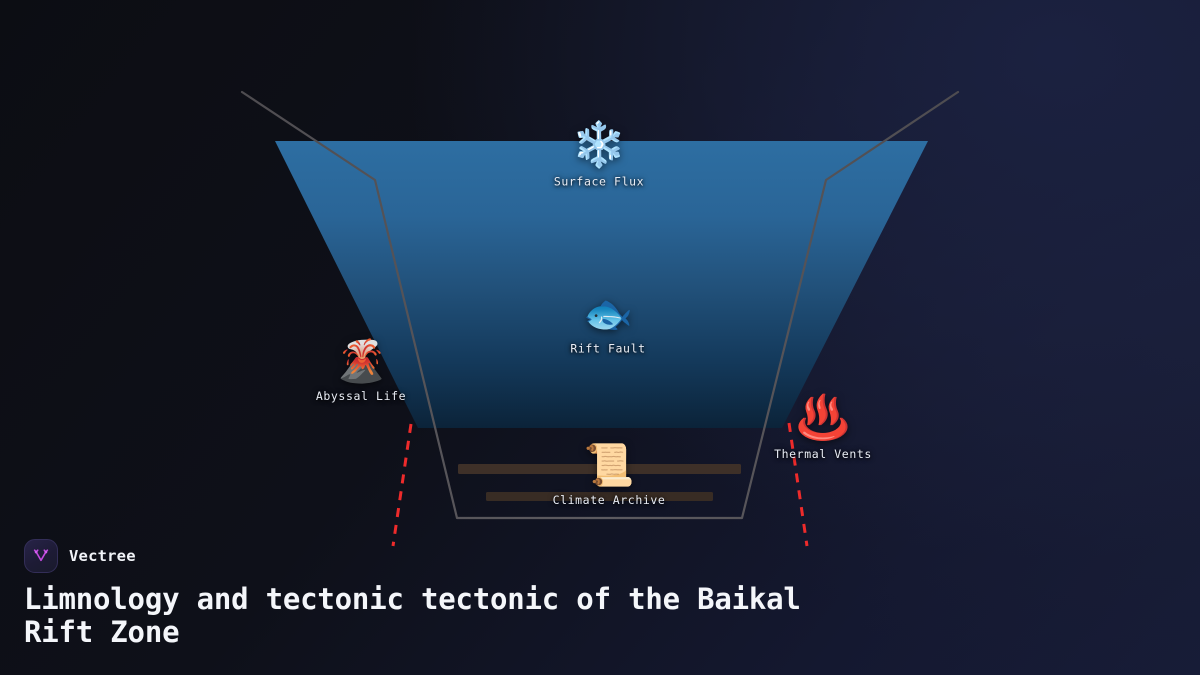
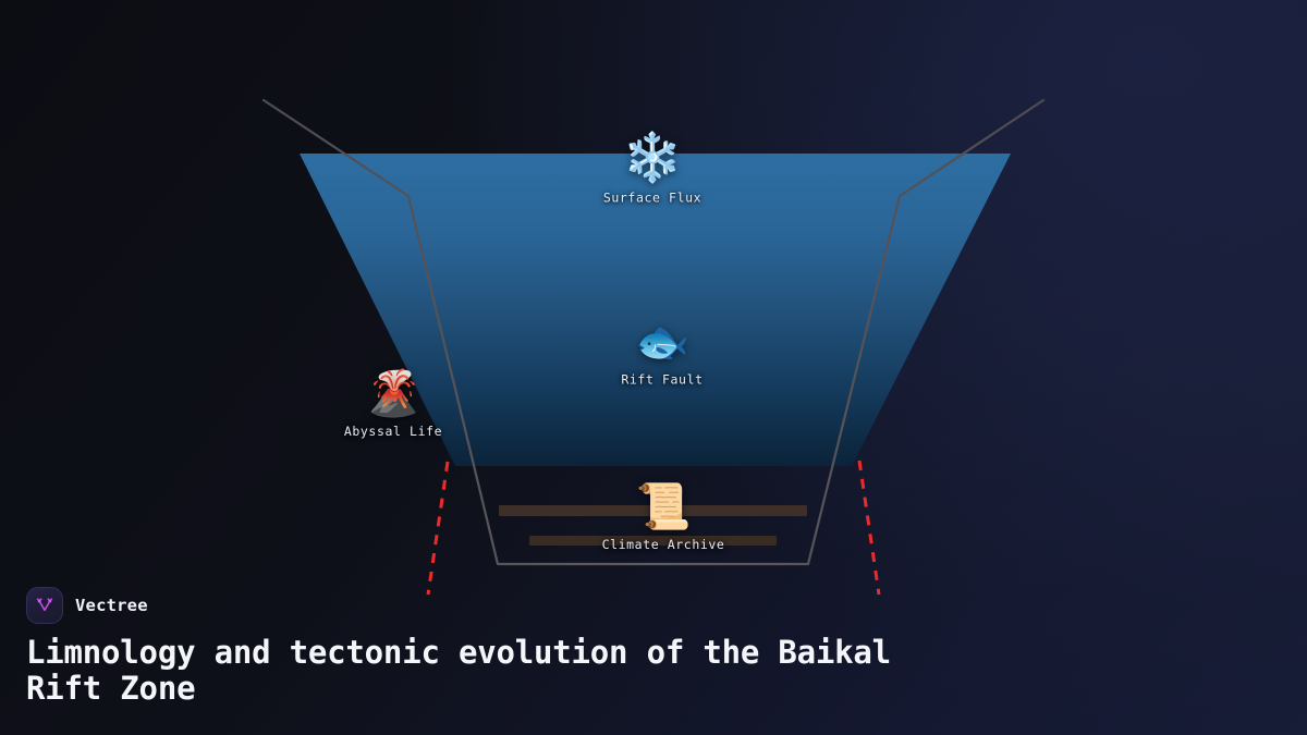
  ❄️
  Surface Flux
  🐟
  Rift Fault
  🌋
  Abyssal Life
- ♨️
- Thermal Vents
  📜
  Climate Archive
  Vectree
- Limnology and tectonic tectonic of the Baikal Rift Zone
+ Limnology and tectonic evolution of the Baikal Rift Zone
